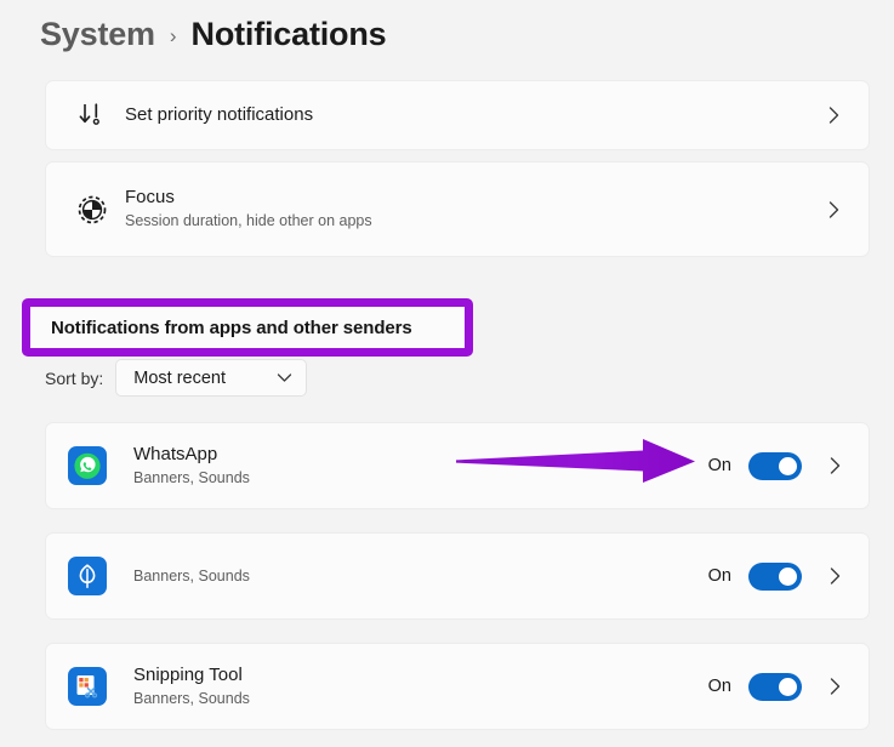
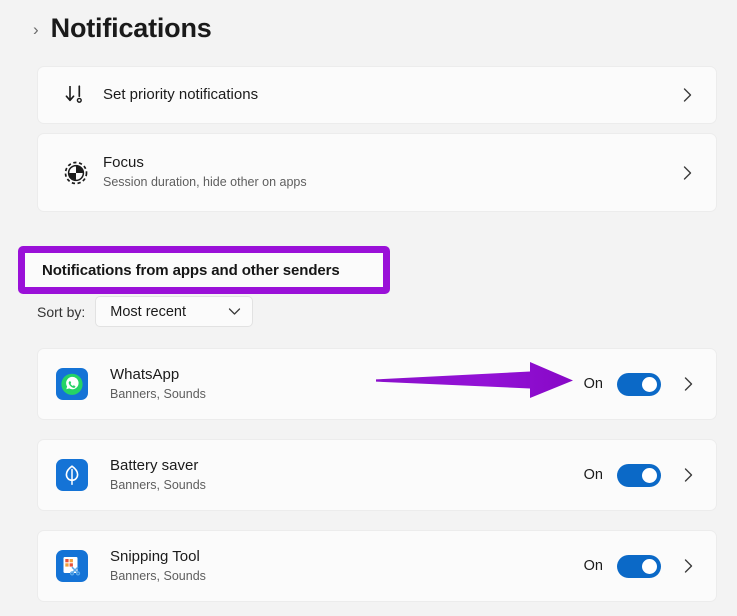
- System
  ›
  Notifications
  Set priority notifications
  Focus
  Session duration, hide other on apps
  Notifications from apps and other senders
  Sort by:
  Most recent
  WhatsApp
  Banners, Sounds
  On
+ Battery saver
  Banners, Sounds
  On
  Snipping Tool
  Banners, Sounds
  On
